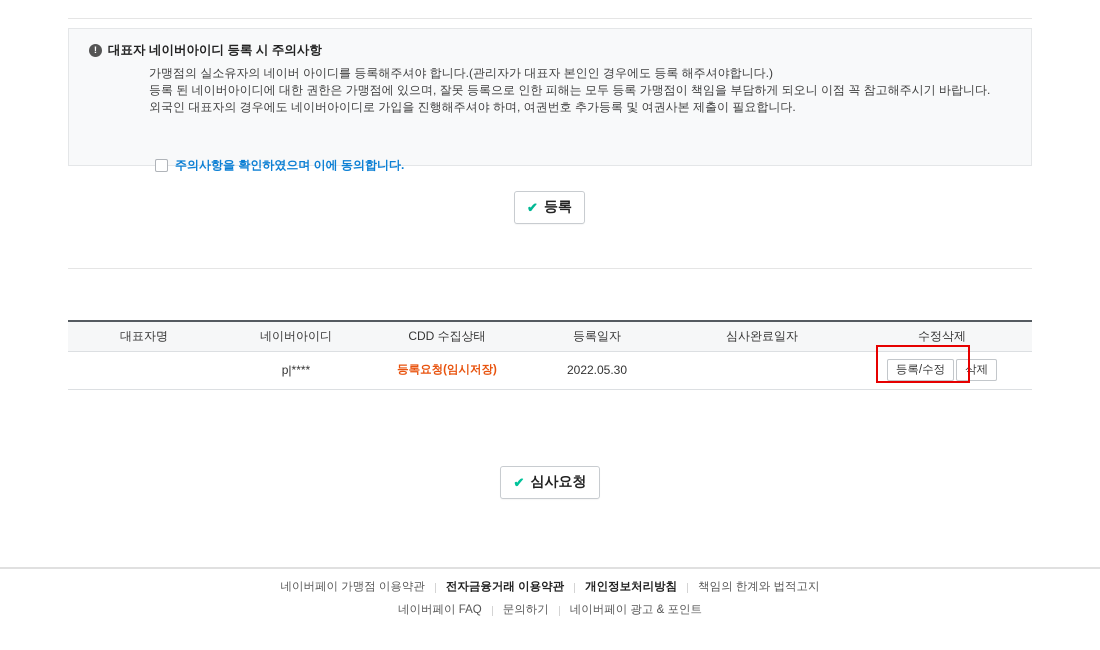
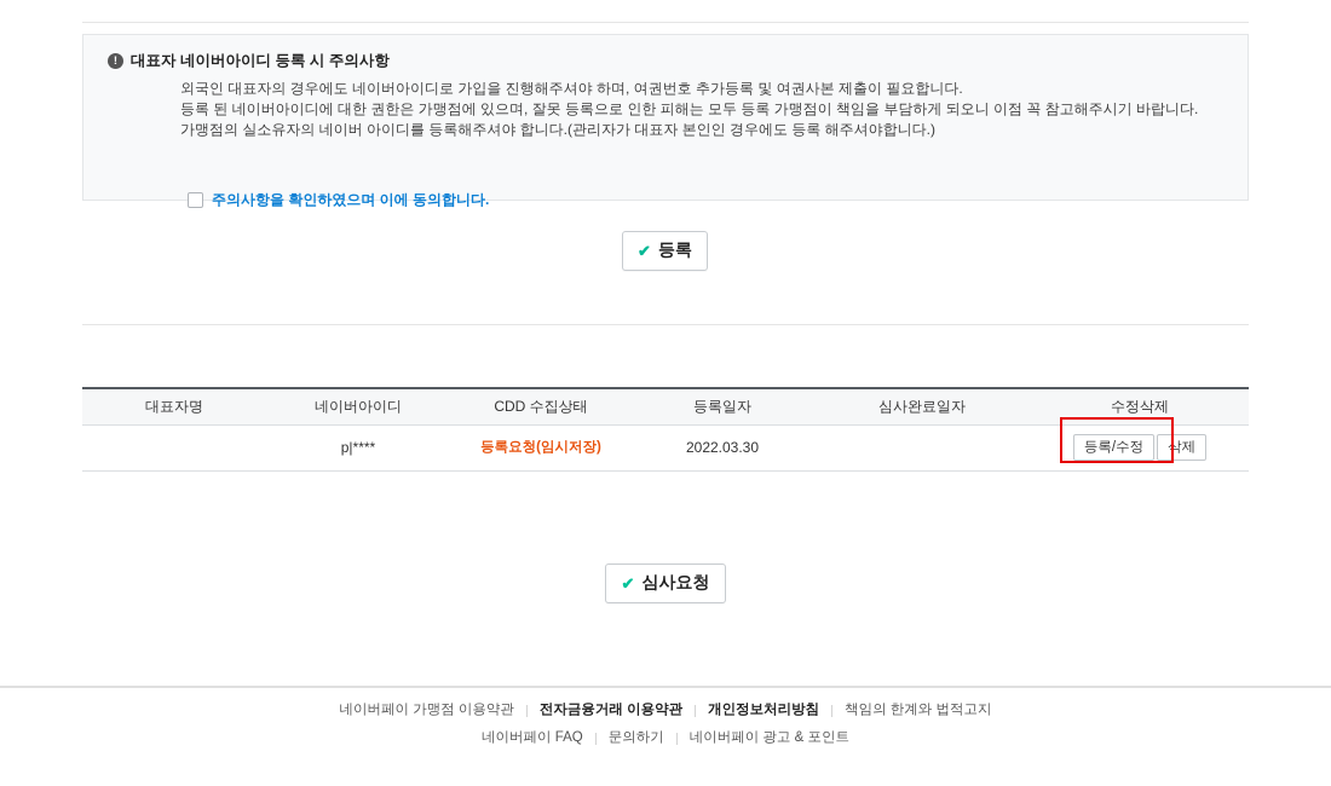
  !
  대표자 네이버아이디 등록 시 주의사항
- 가맹점의 실소유자의 네이버 아이디를 등록해주셔야 합니다.(관리자가 대표자 본인인 경우에도 등록 해주셔야합니다.)
+ 외국인 대표자의 경우에도 네이버아이디로 가입을 진행해주셔야 하며, 여권번호 추가등록 및 여권사본 제출이 필요합니다.
  등록 된 네이버아이디에 대한 권한은 가맹점에 있으며, 잘못 등록으로 인한 피해는 모두 등록 가맹점이 책임을 부담하게 되오니 이점 꼭 참고해주시기 바랍니다.
- 외국인 대표자의 경우에도 네이버아이디로 가입을 진행해주셔야 하며, 여권번호 추가등록 및 여권사본 제출이 필요합니다.
+ 가맹점의 실소유자의 네이버 아이디를 등록해주셔야 합니다.(관리자가 대표자 본인인 경우에도 등록 해주셔야합니다.)
  주의사항을 확인하였으며 이에 동의합니다.
  ✔
  등록
  대표자명	네이버아이디	CDD 수집상태	등록일자	심사완료일자	수정삭제
- 	p|****	등록요청(임시저장)	2022.05.30		등록/수정 삭제
+ 	p|****	등록요청(임시저장)	2022.03.30		등록/수정 삭제
  ✔
  심사요청
  네이버페이 가맹점 이용약관
  전자금융거래 이용약관
  개인정보처리방침
  책임의 한계와 법적고지
  네이버페이 FAQ
  문의하기
  네이버페이 광고 & 포인트
